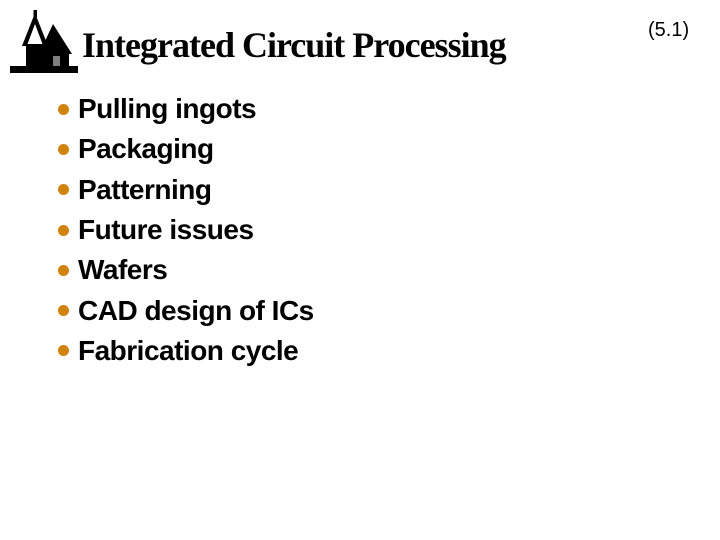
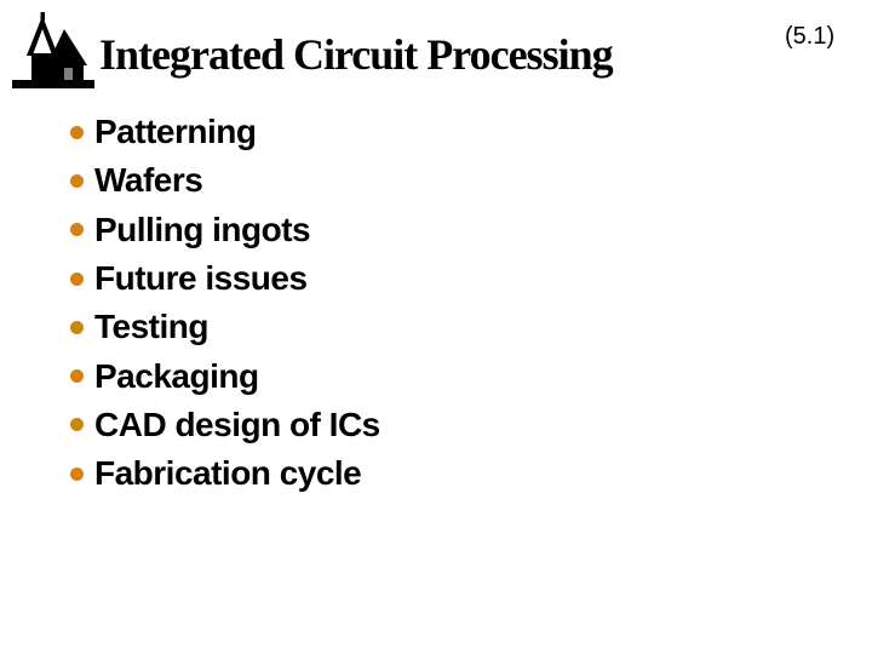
  Integrated Circuit Processing
  (5.1)
- Pulling ingots
+ Patterning
- Packaging
+ Wafers
- Patterning
+ Pulling ingots
  Future issues
+ Testing
- Wafers
+ Packaging
  CAD design of ICs
  Fabrication cycle
